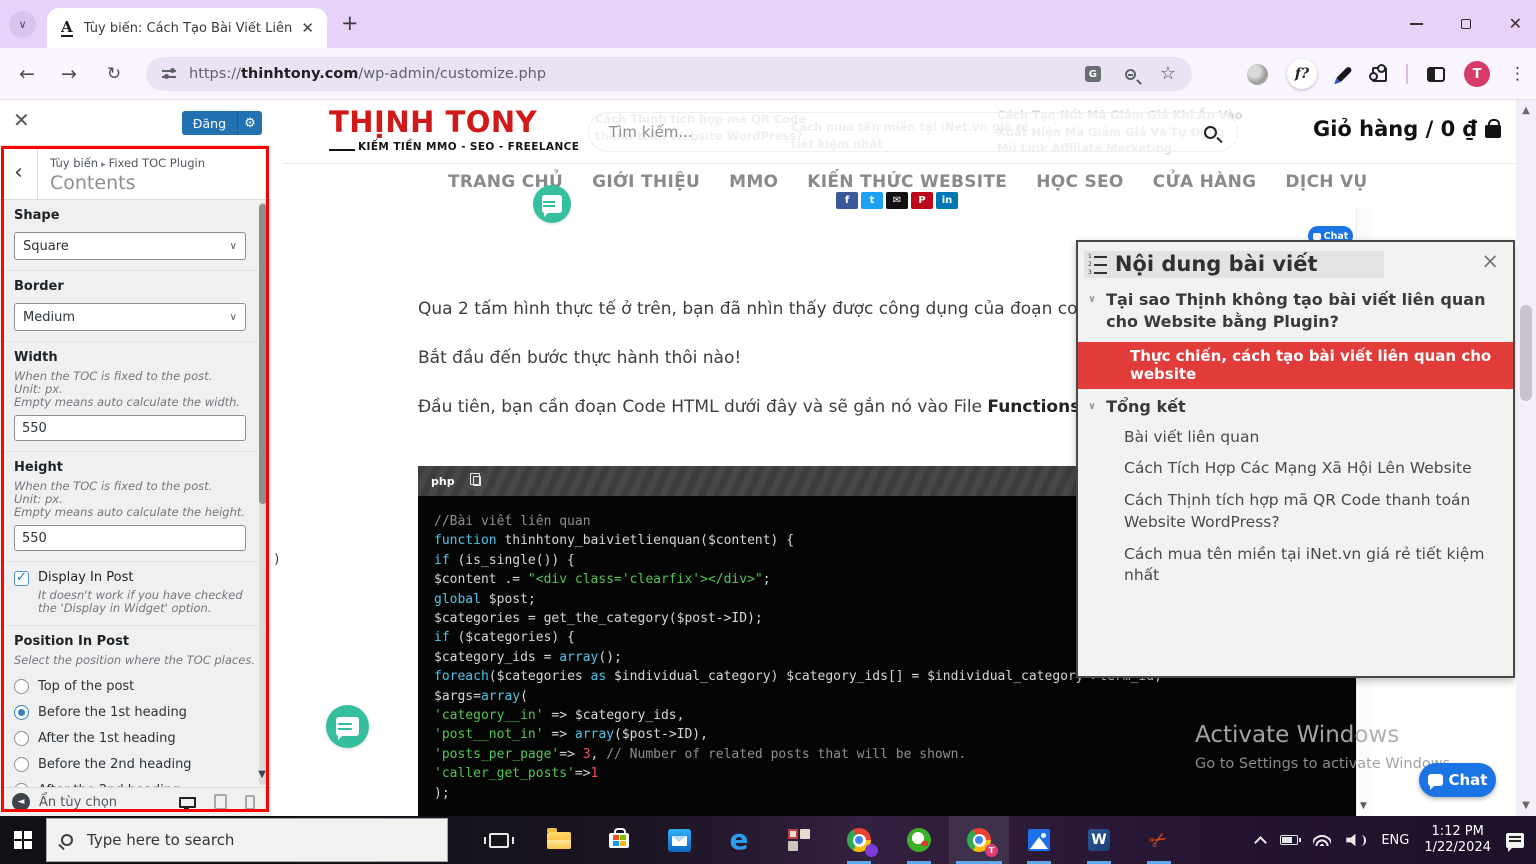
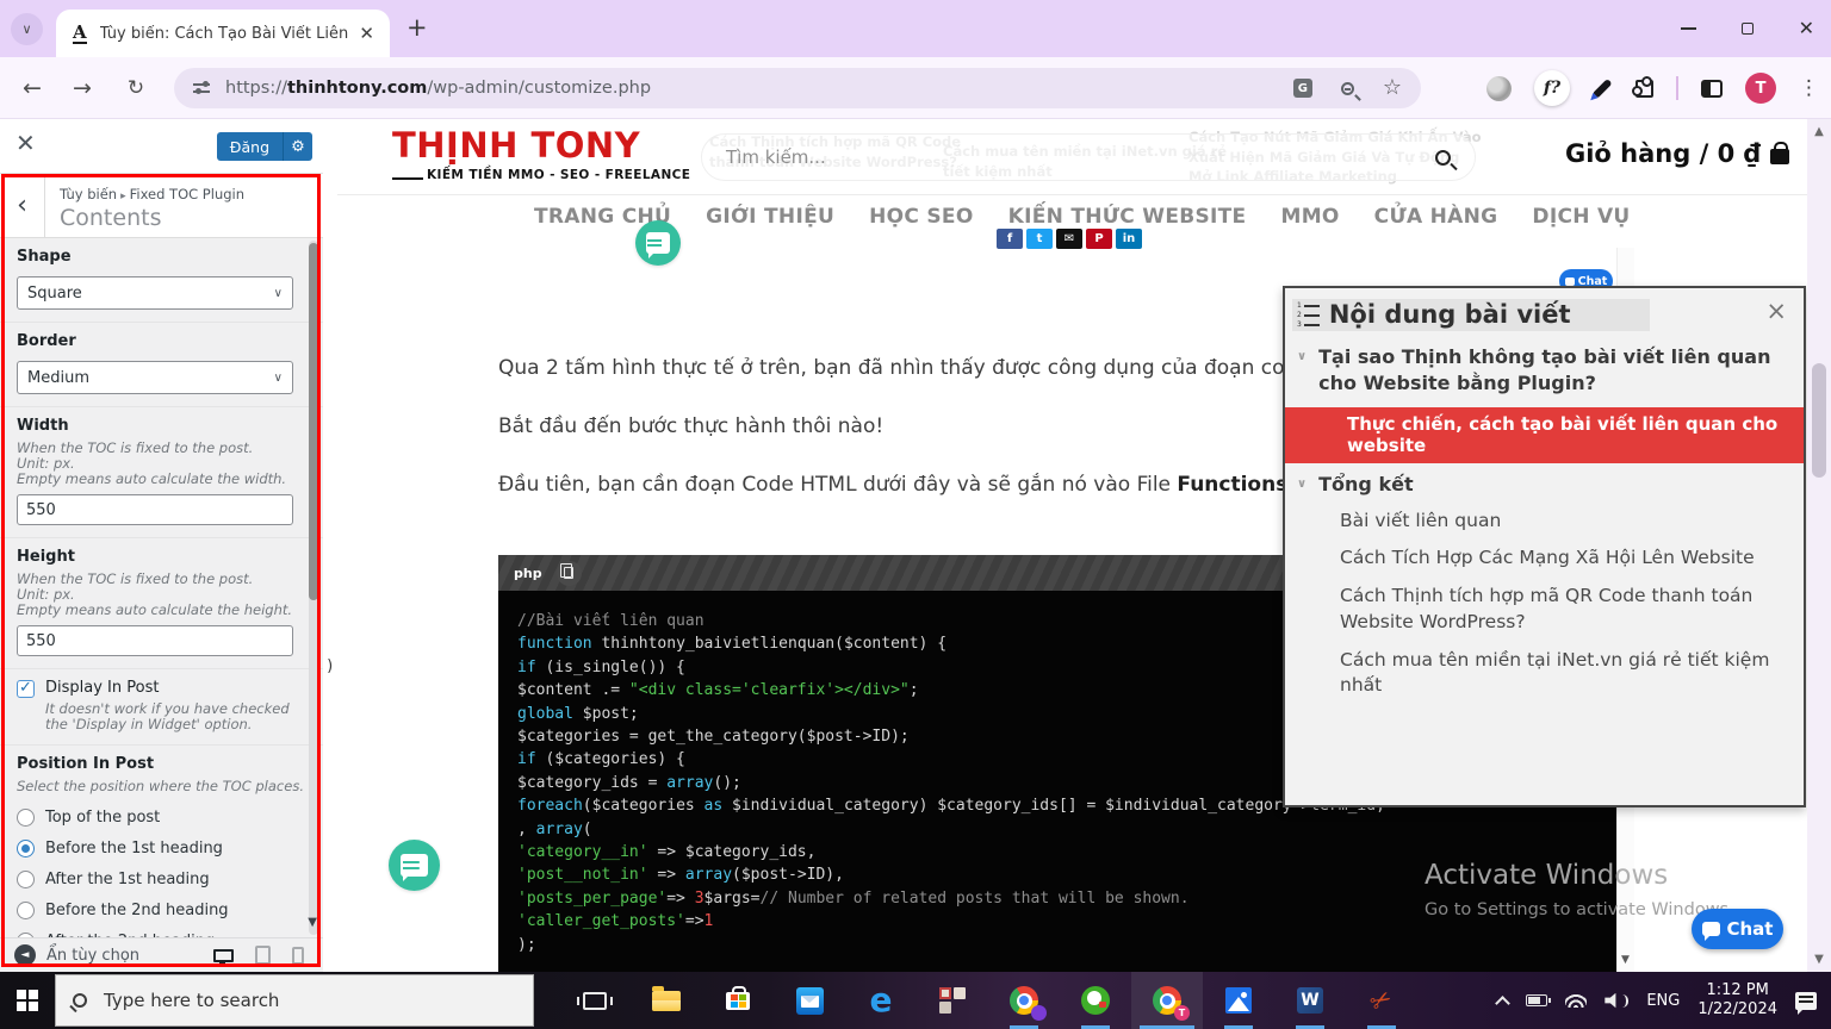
  ∨
  Tùy biến: Cách Tạo Bài Viết Liên
  ✕
  +
  ✕
  ←
  →
  ↻
  https://thinhtony.com/wp-admin/customize.php
  ☆
  f?
  T
  ⋮
  ✕
  Đăng
  ⚙
  ‹
  Tùy biến ▸ Fixed TOC Plugin
  Contents
  Shape
  Square
  ∨
  Border
  Medium
  ∨
  Width
  When the TOC is fixed to the post.
  Unit: px.
  Empty means auto calculate the width.
  550
  Height
  When the TOC is fixed to the post.
  Unit: px.
  Empty means auto calculate the height.
  550
  Display In Post
  It doesn't work if you have checked the 'Display in Widget' option.
  Position In Post
  Select the position where the TOC places.
  Top of the post
  Before the 1st heading
  After the 1st heading
  Before the 2nd heading
  ◄
  Ẩn tùy chọn
  ▼
  )
  Cách Thịnh tích hợp mã QR Code thanh toán Website WordPress?
  Cách mua tên miền tại iNet.vn giá rẻ
  Cách Tạo Nút Mã Giảm Giá Khi Ấn Vào Xuất Hiện Mã Giảm Giá Và Tự Đg Mở Link Affiliate Marketing
  THỊNH TONY
  KIẾM TIỀN MMO - SEO - FREELANCE
  Tìm kiếm...
  Giỏ hàng / 0 ₫
  TRANG CHỦ
  GIỚI THIỆU
- MMO
+ HỌC SEO
  KIẾN THỨC WEBSITE
- HỌC SEO
+ MMO
  CỬA HÀNG
  DỊCH VỤ
  f
  t
  ✉
  P
  in
  Qua 2 tấm hình thực tế ở trên, bạn đã nhìn thấy được công dụng của đoạn co
  Bắt đầu đến bước thực hành thôi nào!
  Đầu tiên, bạn cần đoạn Code HTML dưới đây và sẽ gắn nó vào File Function
  php
  //Bài viết liên quan
  function thinhtony_baivietlienquan($content) {
  if (is_single()) {
  $content .= "<div class='clearfix'></div>";
  global $post;
  $categories = get_the_category($post->ID);
  if ($categories) {
  $category_ids = array();
  foreach($categories as $individual_category) $category_ids[] = $individual_categor
- $args=array(
+ , array(
  'category__in' => $category_ids,
  'post__not_in' => array($post->ID),
- 'posts_per_page'=> 3, // Number of related posts that will be shown.
+ 'posts_per_page'=> 3$args=// Number of related posts that will be shown.
  'caller_get_posts'=>1
  );
  ▼
  Nội dung bài viết
  ×
  ∨
  Tại sao Thịnh không tạo bài viết liên quan cho Website bằng Plugin?
  Thực chiến, cách tạo bài viết liên quan cho website
  ∨
  Tổng kết
  Bài viết liên quan
  Cách Tích Hợp Các Mạng Xã Hội Lên Website
  Cách Thịnh tích hợp mã QR Code thanh toán Website WordPress?
  Cách mua tên miền tại iNet.vn giá rẻ tiết kiệm nhất
  Activate Windows
  Go to Settings to activate Windo
  Chat
  Chat
  ▲
  ▼
  Type here to search
  T
  ENG
  1:12 PM
  1/22/2024
